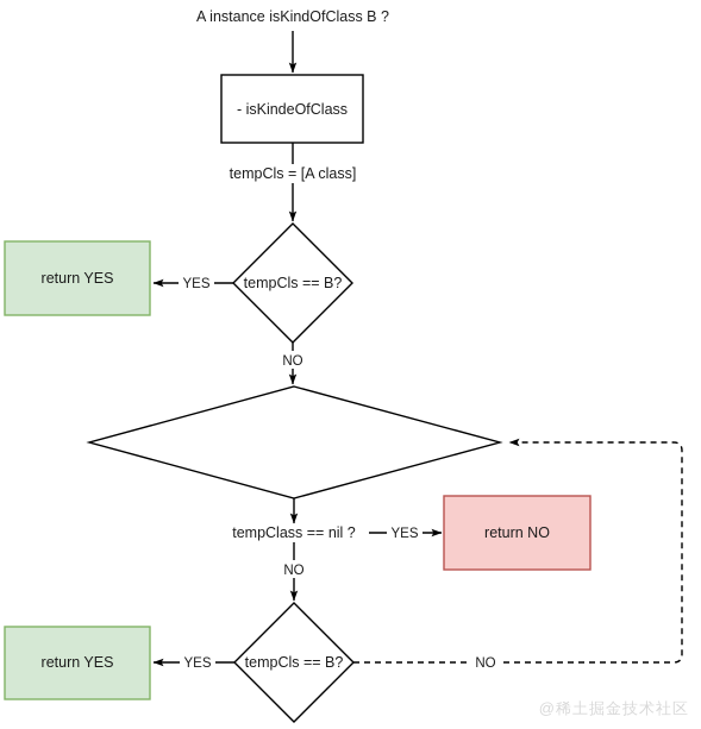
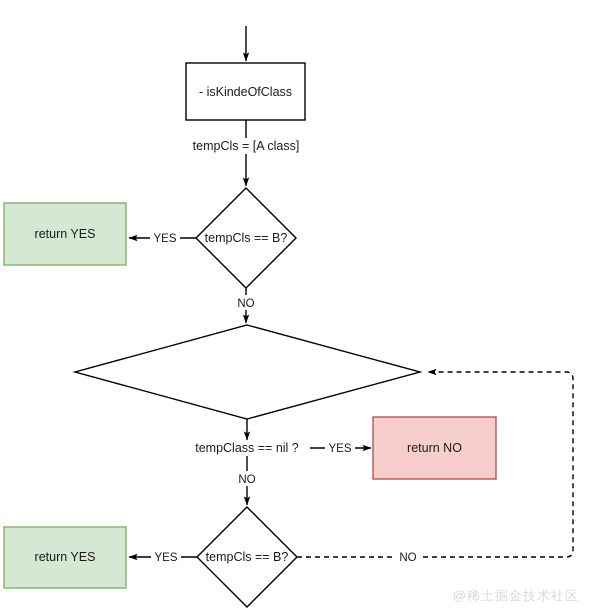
- A instance isKindOfClass B ?
  - isKindeOfClass
  tempCls = [A class]
  tempCls == B?
  YES
  return YES
  NO
  tempClass == nil ?
  YES
  return NO
  NO
  tempCls == B?
  YES
  return YES
  NO
  @稀土掘金技术社区
